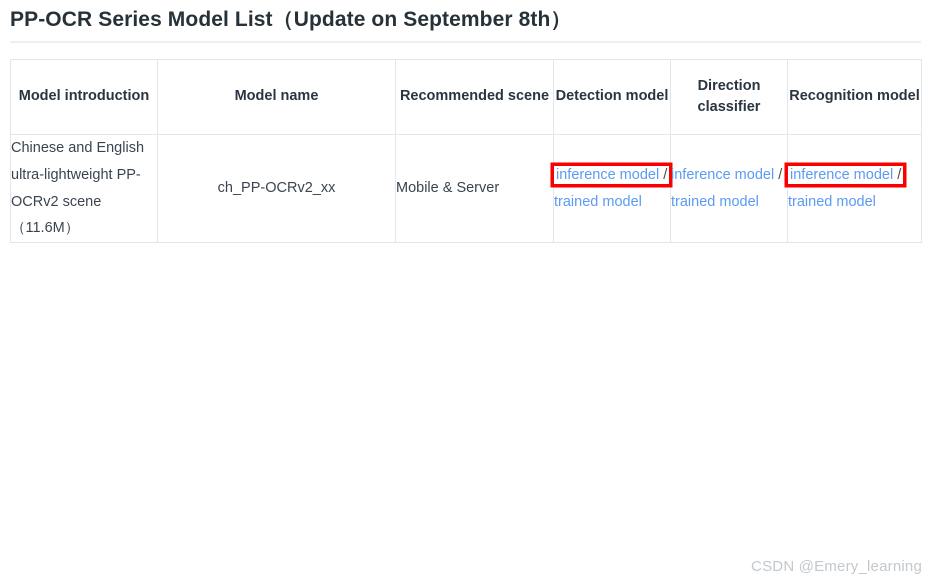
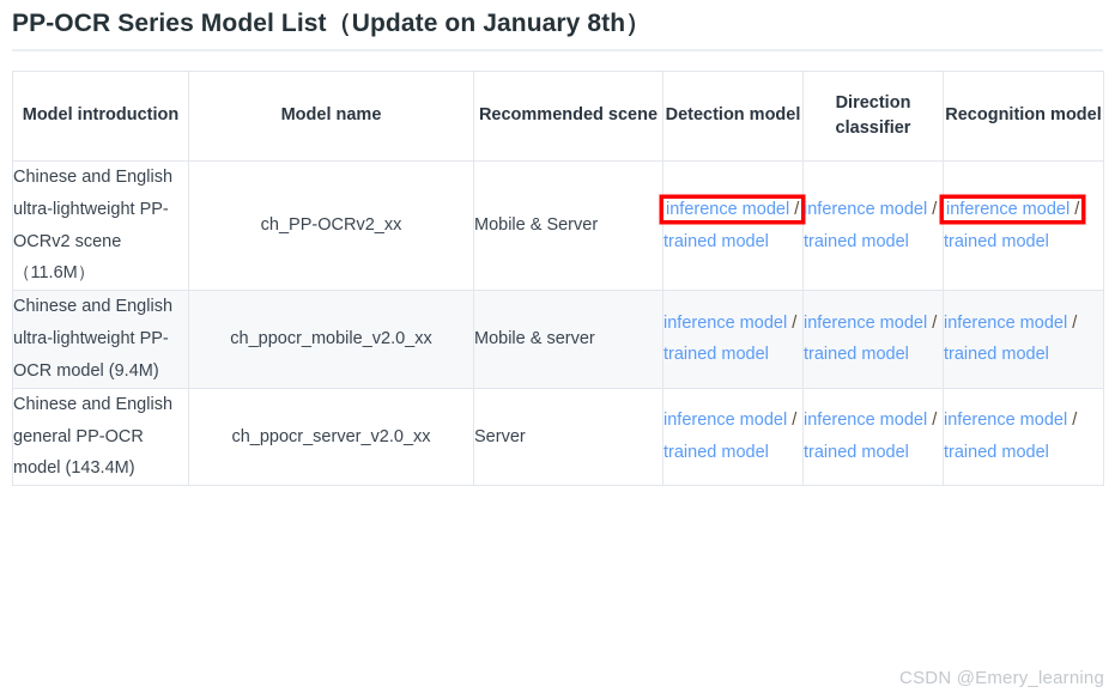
- PP-OCR Series Model List（Update on September 8th）
+ PP-OCR Series Model List（Update on January 8th）
  Model introduction	Model name	Recommended scene	Detection model	Direction classifier	Recognition model
  Chinese and English ultra-lightweight PP-OCRv2 scene（11.6M）	ch_PP-OCRv2_xx	Mobile & Server	inference model / trained model	inference model / trained model	inference model / trained model
+ Chinese and English ultra-lightweight PP-OCR model (9.4M)	ch_ppocr_mobile_v2.0_xx	Mobile & server	inference model / trained model	inference model / trained model	inference model / trained model
+ Chinese and English general PP-OCR model (143.4M)	ch_ppocr_server_v2.0_xx	Server	inference model / trained model	inference model / trained model	inference model / trained model
  CSDN @Emery_learning
